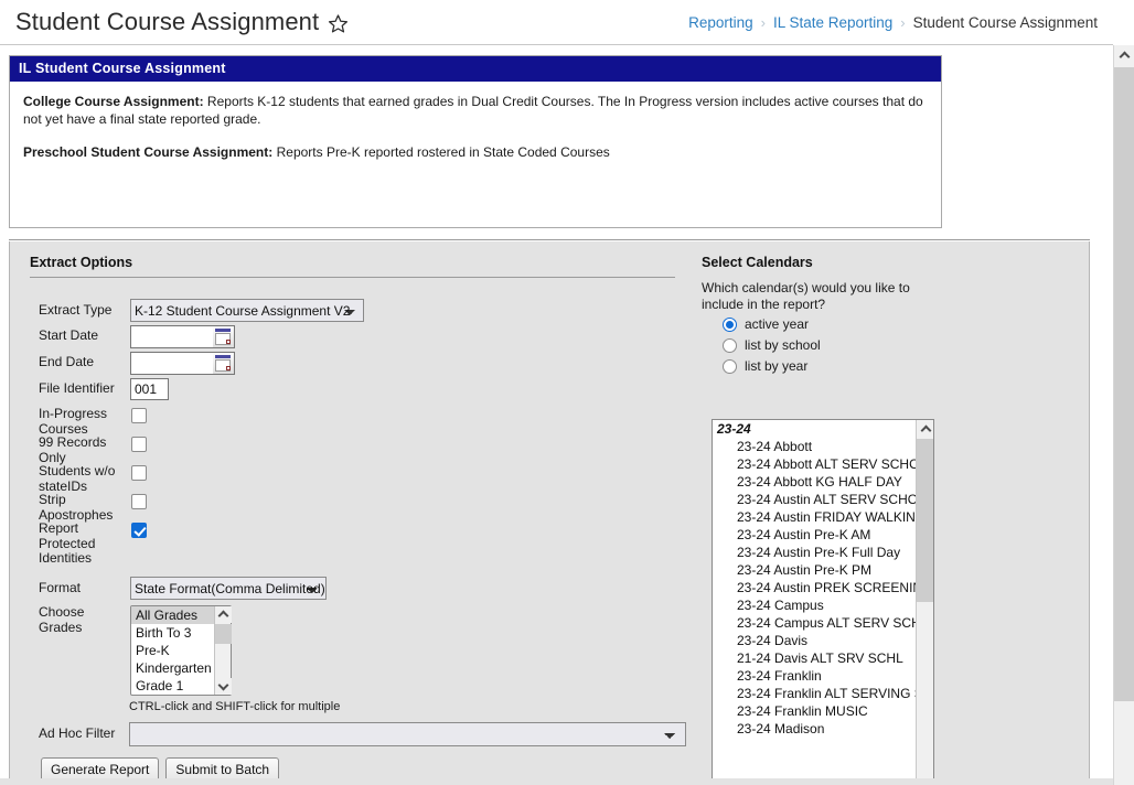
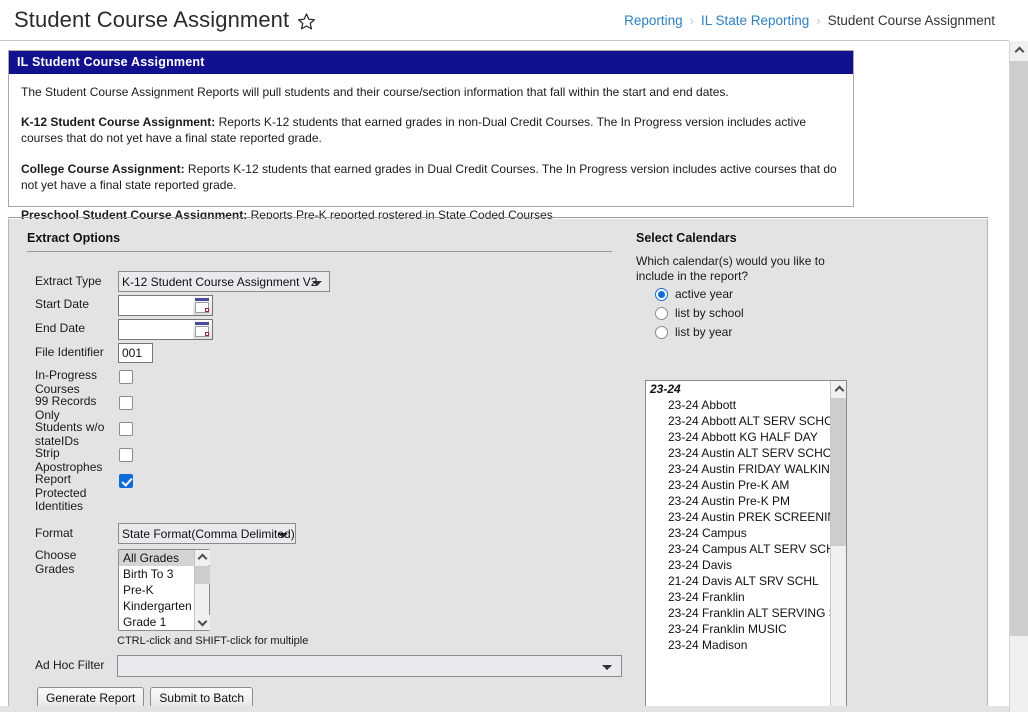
  Student Course Assignment
  Reporting
  ›
  IL State Reporting
  ›
  Student Course Assignment
  IL Student Course Assignment
+ The Student Course Assignment Reports will pull students and their course/section information that fall within the start and end dates.
+ K-12 Student Course Assignment: Reports K-12 students that earned grades in non-Dual Credit Courses. The In Progress version includes active courses that do not yet have a final state reported grade.
  College Course Assignment: Reports K-12 students that earned grades in Dual Credit Courses. The In Progress version includes active courses that do not yet have a final state reported grade.
  Preschool Student Course Assignment: Reports Pre-K reported rostered in State Coded Courses
  Extract Options
  Extract Type
  K-12 Student Course Assignment V2
  Start Date
  End Date
  File Identifier
  001
  In-Progress Courses
  99 Records Only
  Students w/o stateIDs
  Strip Apostrophes
  Report Protected Identities
  Format
  State Format(Comma Delimited)
  Choose Grades
  CTRL-click and SHIFT-click for multiple
  Ad Hoc Filter
  Generate Report
  Submit to Batch
  Select Calendars
  Which calendar(s) would you like to include in the report?
  active year
  list by school
  list by year
  23-24
  23-24 Abbott
  23-24 Abbott ALT SERV SCHO
  23-24 Abbott KG HALF DAY
  23-24 Austin ALT SERV SCHO
  23-24 Austin FRIDAY WALKIN
  23-24 Austin Pre-K AM
- 23-24 Austin Pre-K Full Day
  23-24 Austin Pre-K PM
  23-24 Austin PREK SCREENI
  23-24 Campus
  23-24 Campus ALT SERV SC
  23-24 Davis
  21-24 Davis ALT SRV SCHL
  23-24 Franklin
  23-24 Franklin ALT SERVING
  23-24 Franklin MUSIC
  23-24 Madison
